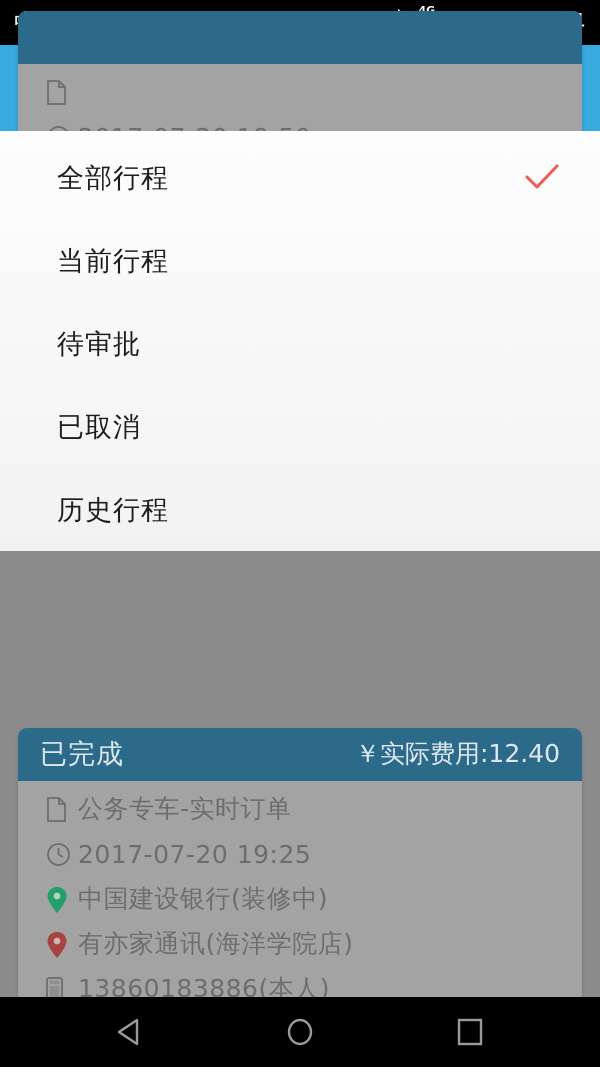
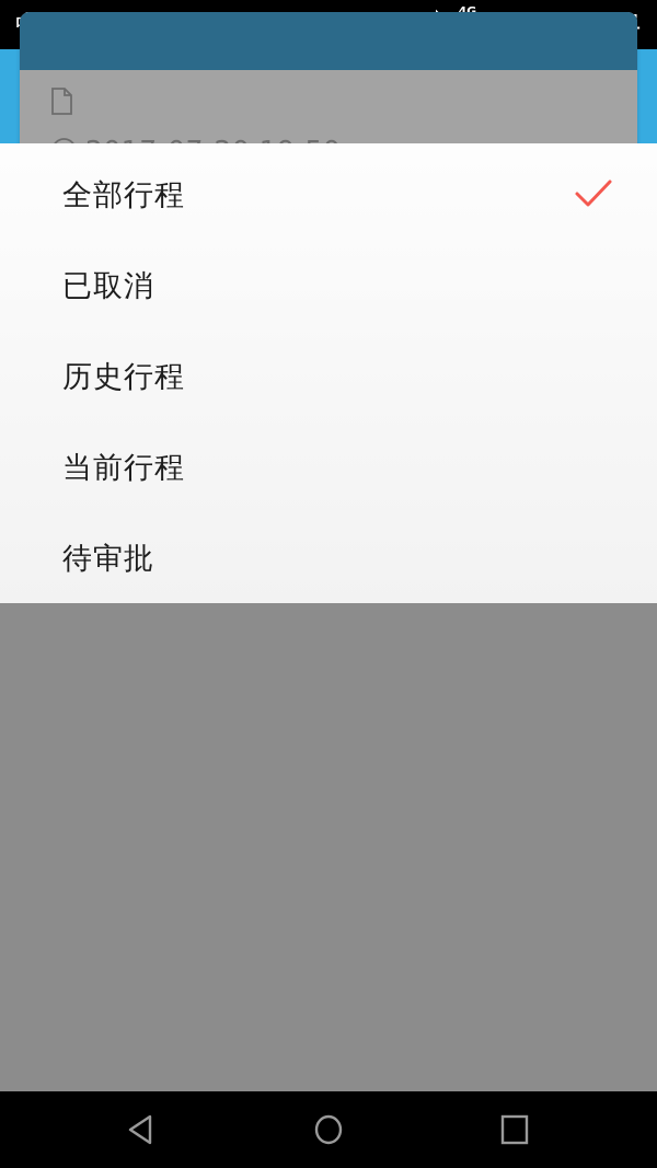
  4G
- 已完成
- ￥实际费用:12.40
- 公务专车-实时订单
- 2017-07-20 19:25
- 中国建设银行(装修中)
- 有亦家通讯(海洋学院店)
- 13860183886(本人)
  全部行程
- 当前行程
+ 已取消
- 待审批
+ 历史行程
- 已取消
+ 当前行程
- 历史行程
+ 待审批
